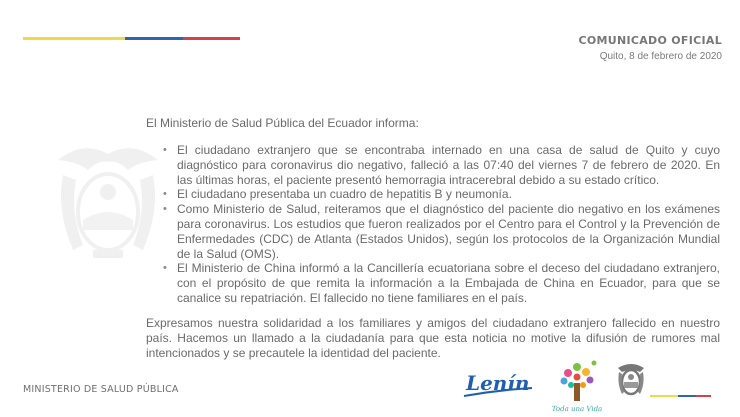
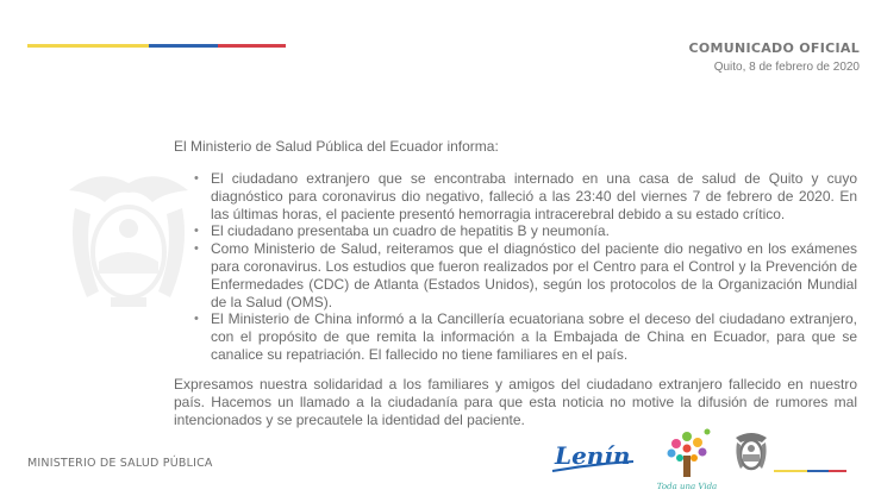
  COMUNICADO OFICIAL
  Quito, 8 de febrero de 2020
  El Ministerio de Salud Pública del Ecuador informa:
  •
- El ciudadano extranjero que se encontraba internado en una casa de salud de Quito y cuyo diagnóstico para coronavirus dio negativo, falleció a las 07:40 del viernes 7 de febrero de 2020. En las últimas horas, el paciente presentó hemorragia intracerebral debido a su estado crítico.
+ El ciudadano extranjero que se encontraba internado en una casa de salud de Quito y cuyo diagnóstico para coronavirus dio negativo, falleció a las 23:40 del viernes 7 de febrero de 2020. En las últimas horas, el paciente presentó hemorragia intracerebral debido a su estado crítico.
  •
  El ciudadano presentaba un cuadro de hepatitis B y neumonía.
  •
  Como Ministerio de Salud, reiteramos que el diagnóstico del paciente dio negativo en los exámenes para coronavirus. Los estudios que fueron realizados por el Centro para el Control y la Prevención de Enfermedades (CDC) de Atlanta (Estados Unidos), según los protocolos de la Organización Mundial de la Salud (OMS).
  •
  El Ministerio de China informó a la Cancillería ecuatoriana sobre el deceso del ciudadano extranjero, con el propósito de que remita la información a la Embajada de China en Ecuador, para que se canalice su repatriación. El fallecido no tiene familiares en el país.
  Expresamos nuestra solidaridad a los familiares y amigos del ciudadano extranjero fallecido en nuestro país. Hacemos un llamado a la ciudadanía para que esta noticia no motive la difusión de rumores mal intencionados y se precautele la identidad del paciente.
  MINISTERIO DE SALUD PÚBLICA
  Lenín
  Toda una Vida
